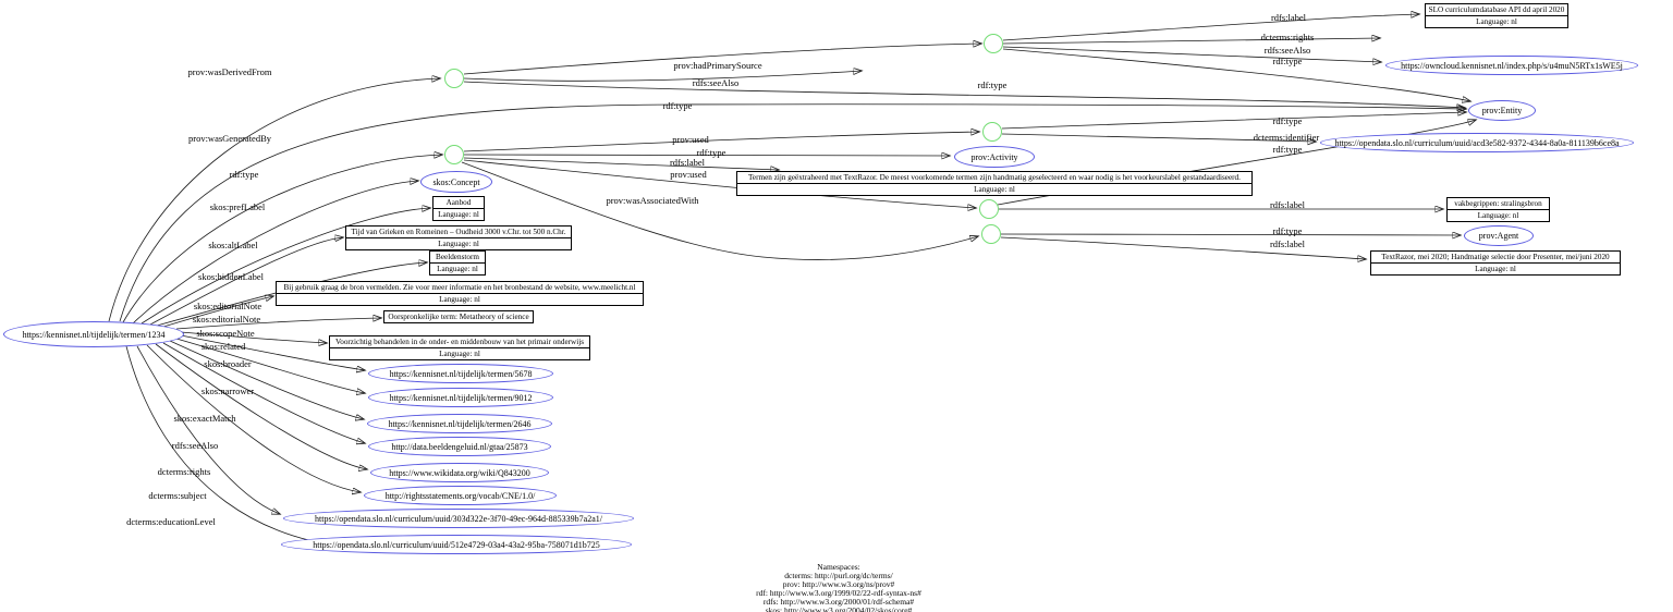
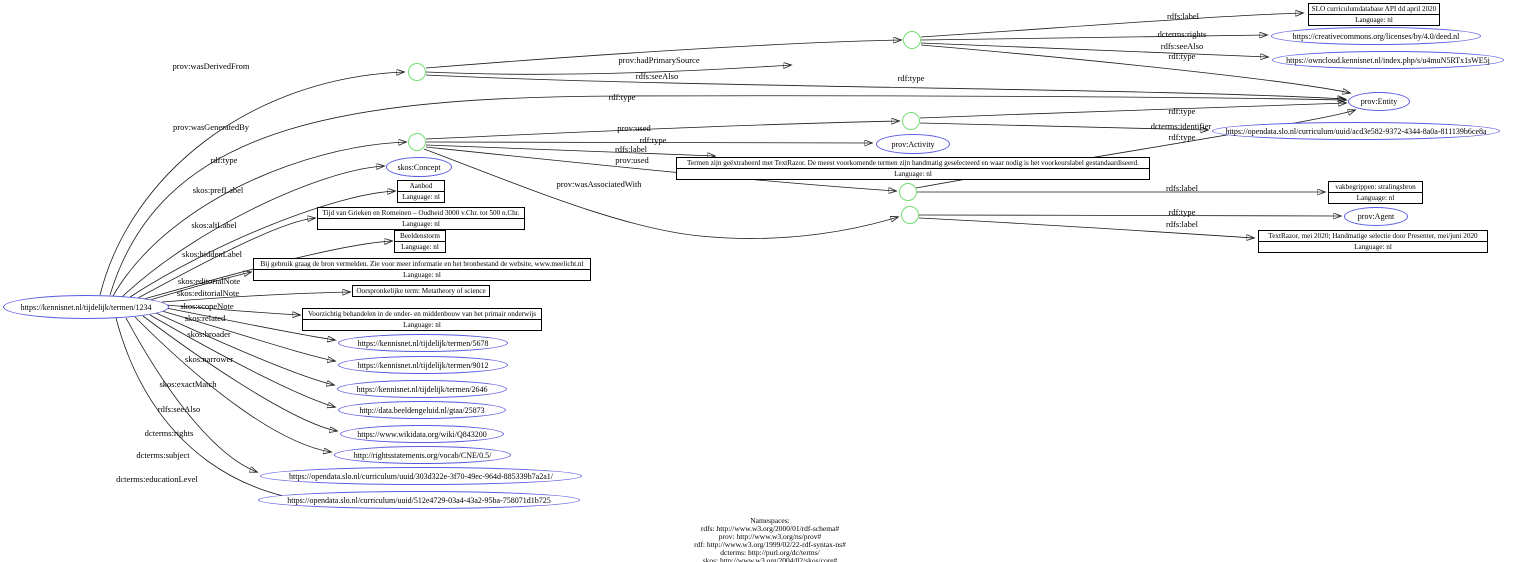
  https://kennisnet.nl/tijdelijk/termen/1234
  skos:Concept
  Aanbod
  Language: nl
  Tijd van Grieken en Romeinen – Oudheid 3000 v.Chr. tot 500 n.Chr.
  Language: nl
  Beeldenstorm
  Language: nl
  Bij gebruik graag de bron vermelden. Zie voor meer informatie en het bronbestand de website, www.meelicht.nl
  Language: nl
  Oorspronkelijke term: Metatheory of science
  Voorzichtig behandelen in de onder- en middenbouw van het primair onderwijs
  Language: nl
  https://kennisnet.nl/tijdelijk/termen/5678
  https://kennisnet.nl/tijdelijk/termen/9012
  https://kennisnet.nl/tijdelijk/termen/2646
  http://data.beeldengeluid.nl/gtaa/25873
  https://www.wikidata.org/wiki/Q843200
- http://rightsstatements.org/vocab/CNE/1.0/
+ http://rightsstatements.org/vocab/CNE/0.5/
  https://opendata.slo.nl/curriculum/uuid/303d322e-3f70-49ec-964d-885339b7a2a1/
  https://opendata.slo.nl/curriculum/uuid/512e4729-03a4-43a2-95ba-758071d1b725
  prov:Activity
  Termen zijn geëxtraheerd met TextRazor. De meest voorkomende termen zijn handmatig geselecteerd en waar nodig is het voorkeurslabel gestandaardiseerd.
  Language: nl
  SLO curriculumdatabase API dd april 2020
  Language: nl
+ https://creativecommons.org/licenses/by/4.0/deed.nl
  https://owncloud.kennisnet.nl/index.php/s/u4muN5RTx1sWE5j
  prov:Entity
  https://opendata.slo.nl/curriculum/uuid/acd3e582-9372-4344-8a0a-811139b6ce8a
  vakbegrippen: stralingsbron
  Language: nl
  prov:Agent
  TextRazor, mei 2020; Handmatige selectie door Presenter, mei/juni 2020
  Language: nl
  prov:wasDerivedFrom
  prov:wasGeneratedBy
  rdf:type
  skos:prefLabel
  skos:altLabel
  skos:hiddenLabel
  skos:editorialNote
  skos:editorialNote
  skos:scopeNote
  skos:related
  skos:broader
  skos:narrower
  skos:exactMatch
  rdfs:seeAlso
  dcterms:rights
  dcterms:subject
  dcterms:educationLevel
  rdf:type
  prov:hadPrimarySource
  rdfs:seeAlso
  rdf:type
  prov:used
  rdf:type
  rdfs:label
  prov:used
  prov:wasAssociatedWith
  rdfs:label
  dcterms:rights
  rdfs:seeAlso
  rdf:type
  rdf:type
  dcterms:identifier
  rdf:type
  rdfs:label
  rdf:type
  rdfs:label
  Namespaces:
- dcterms: http://purl.org/dc/terms/
+ rdfs: http://www.w3.org/2000/01/rdf-schema#
  prov: http://www.w3.org/ns/prov#
  rdf: http://www.w3.org/1999/02/22-rdf-syntax-ns#
- rdfs: http://www.w3.org/2000/01/rdf-schema#
+ dcterms: http://purl.org/dc/terms/
  skos: http://www.w3.org/2004/02/skos/core#
